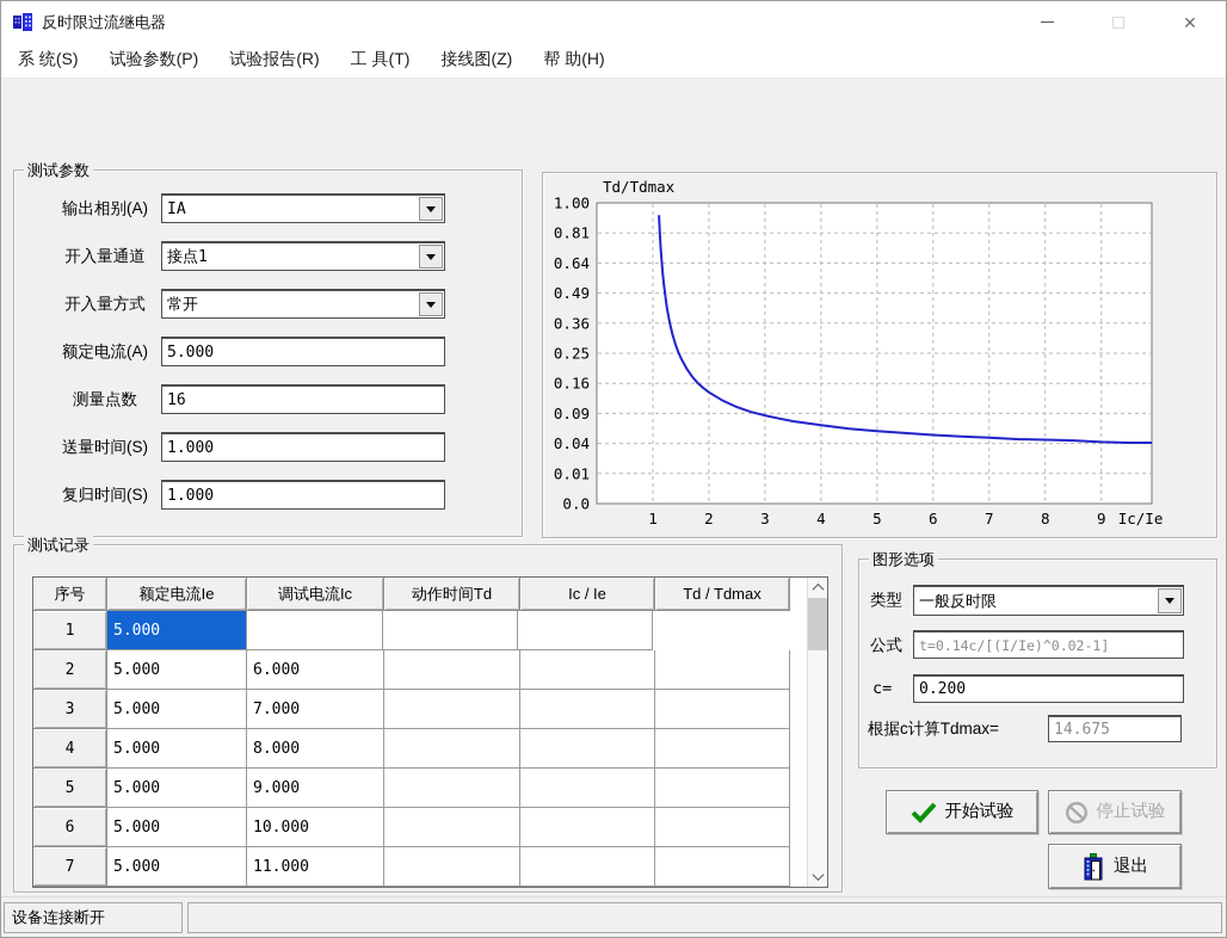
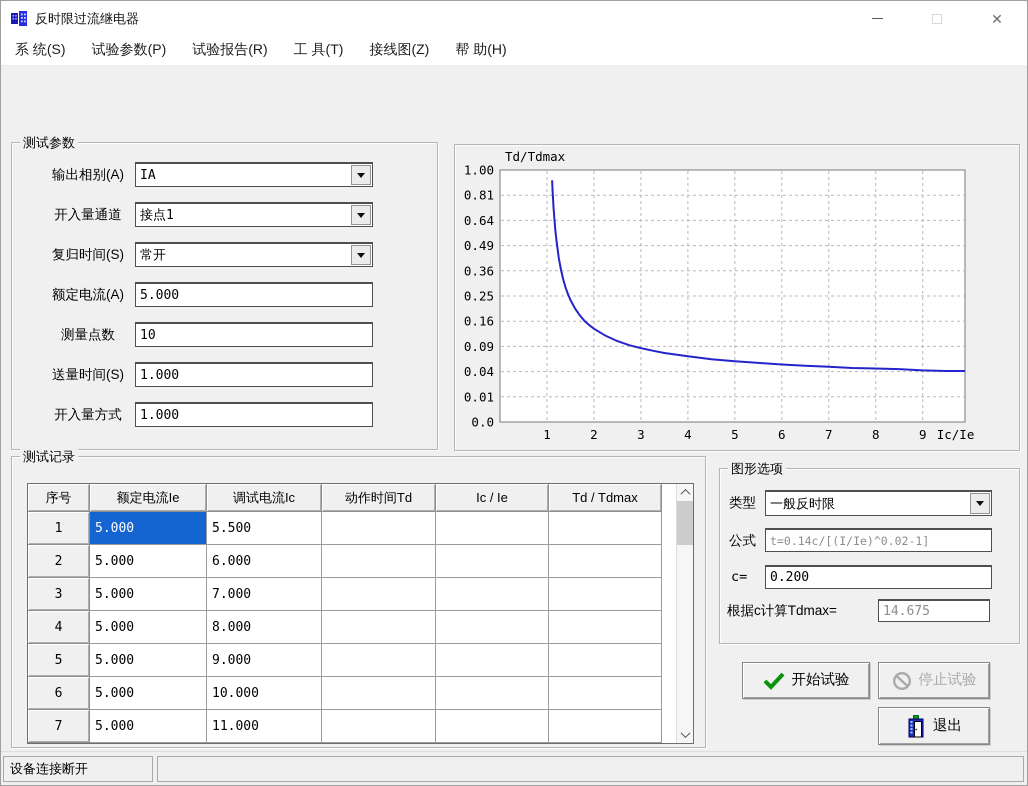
  反时限过流继电器
  ✕
  系 统(S)
  试验参数(P)
  试验报告(R)
  工 具(T)
  接线图(Z)
  帮 助(H)
  测试参数
  输出相别(A)
  IA
  开入量通道
  接点1
- 开入量方式
+ 复归时间(S)
  常开
  额定电流(A)
  5.000
  测量点数
- 16
+ 10
  送量时间(S)
  1.000
- 复归时间(S)
+ 开入量方式
  1.000
  1.00
  0.81
  0.64
  0.49
  0.36
  0.25
  0.16
  0.09
  0.04
  0.01
  0.0
  1
  2
  3
  4
  5
  6
  7
  8
  9
  Ic/Ie
  Td/Tdmax
  测试记录
  序号
  额定电流Ie
  调试电流Ic
  动作时间Td
  Ic / Ie
  Td / Tdmax
  1
  5.000
+ 5.500
  2
  5.000
  6.000
  3
  5.000
  7.000
  4
  5.000
  8.000
  5
  5.000
  9.000
  6
  5.000
  10.000
  7
  5.000
  11.000
  图形选项
  类型
  一般反时限
  公式
  t=0.14c/[(I/Ie)^0.02-1]
  c=
  0.200
  根据c计算Tdmax=
  14.675
  开始试验
  停止试验
  退出
  设备连接断开
